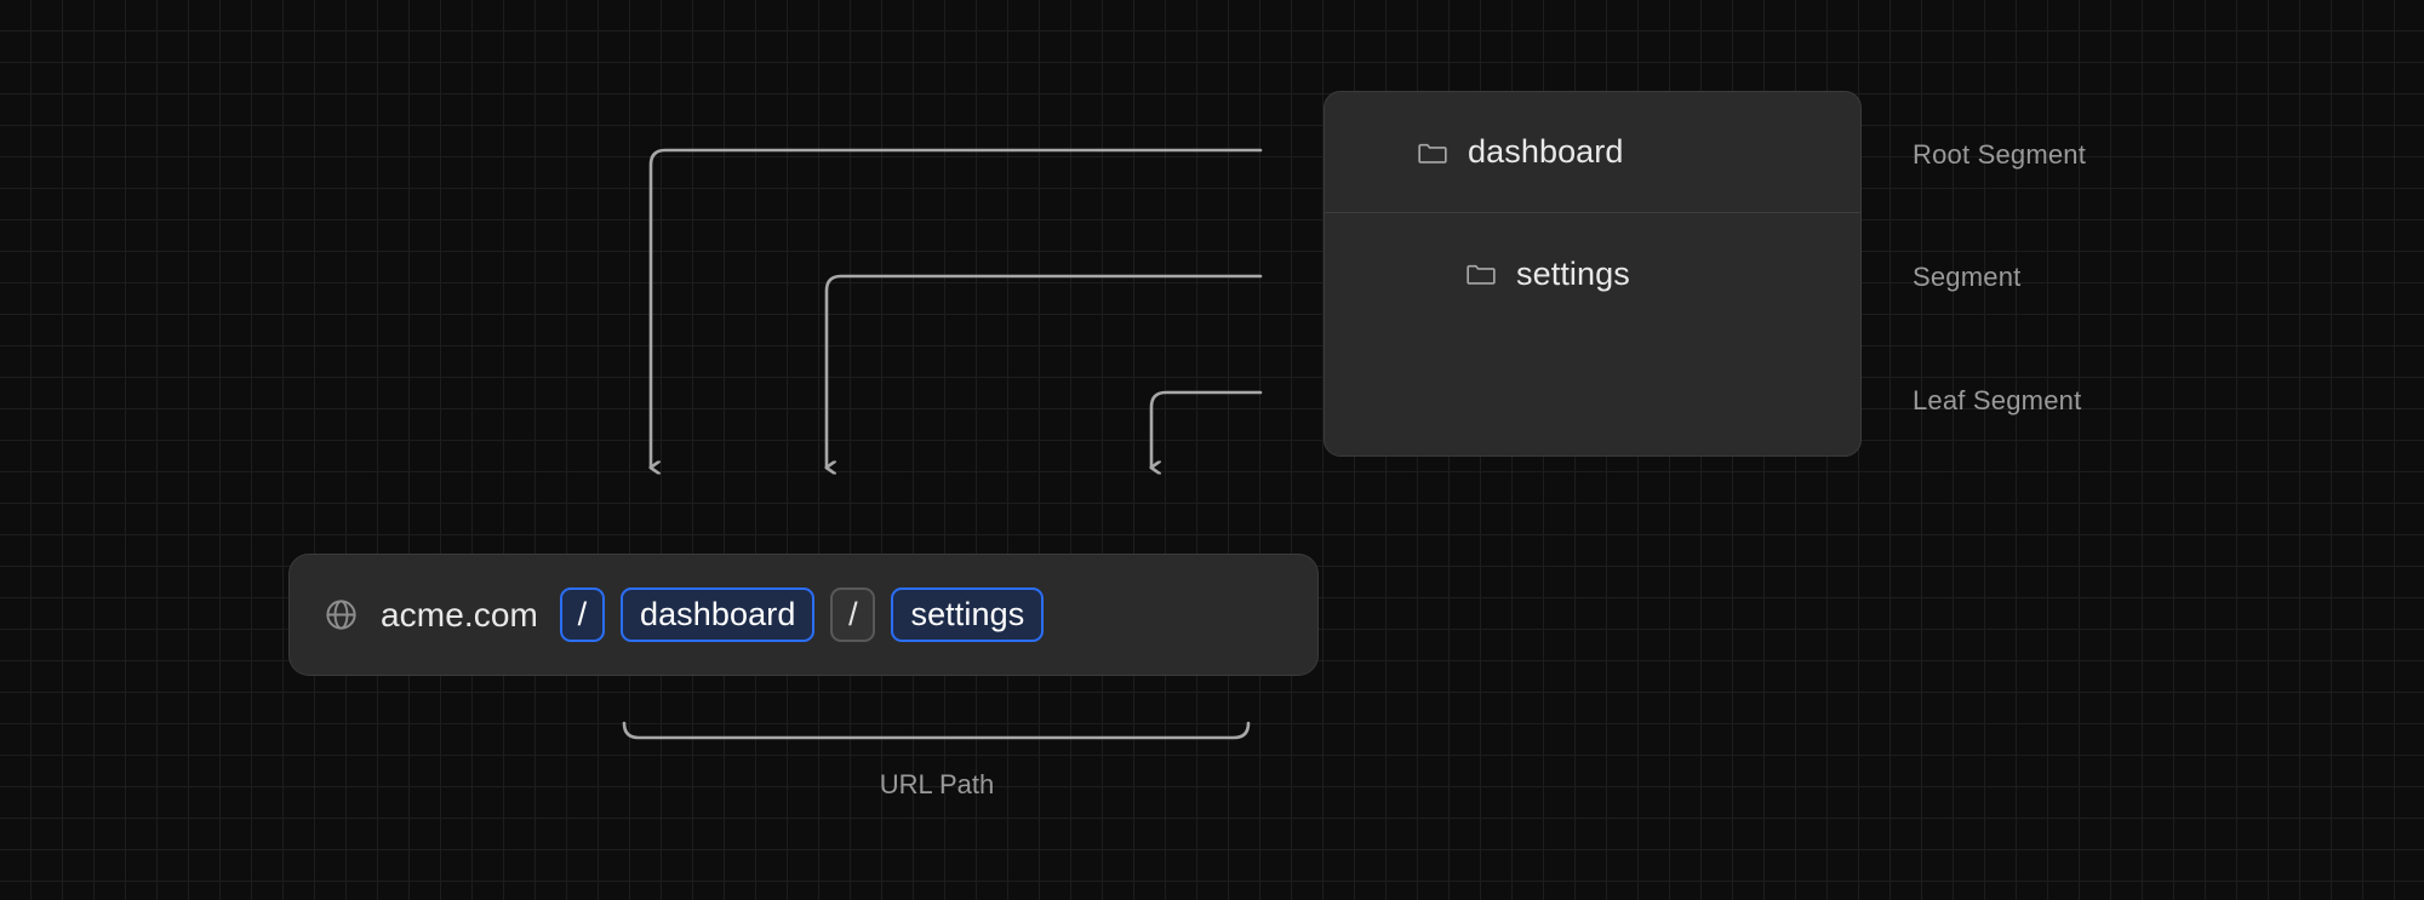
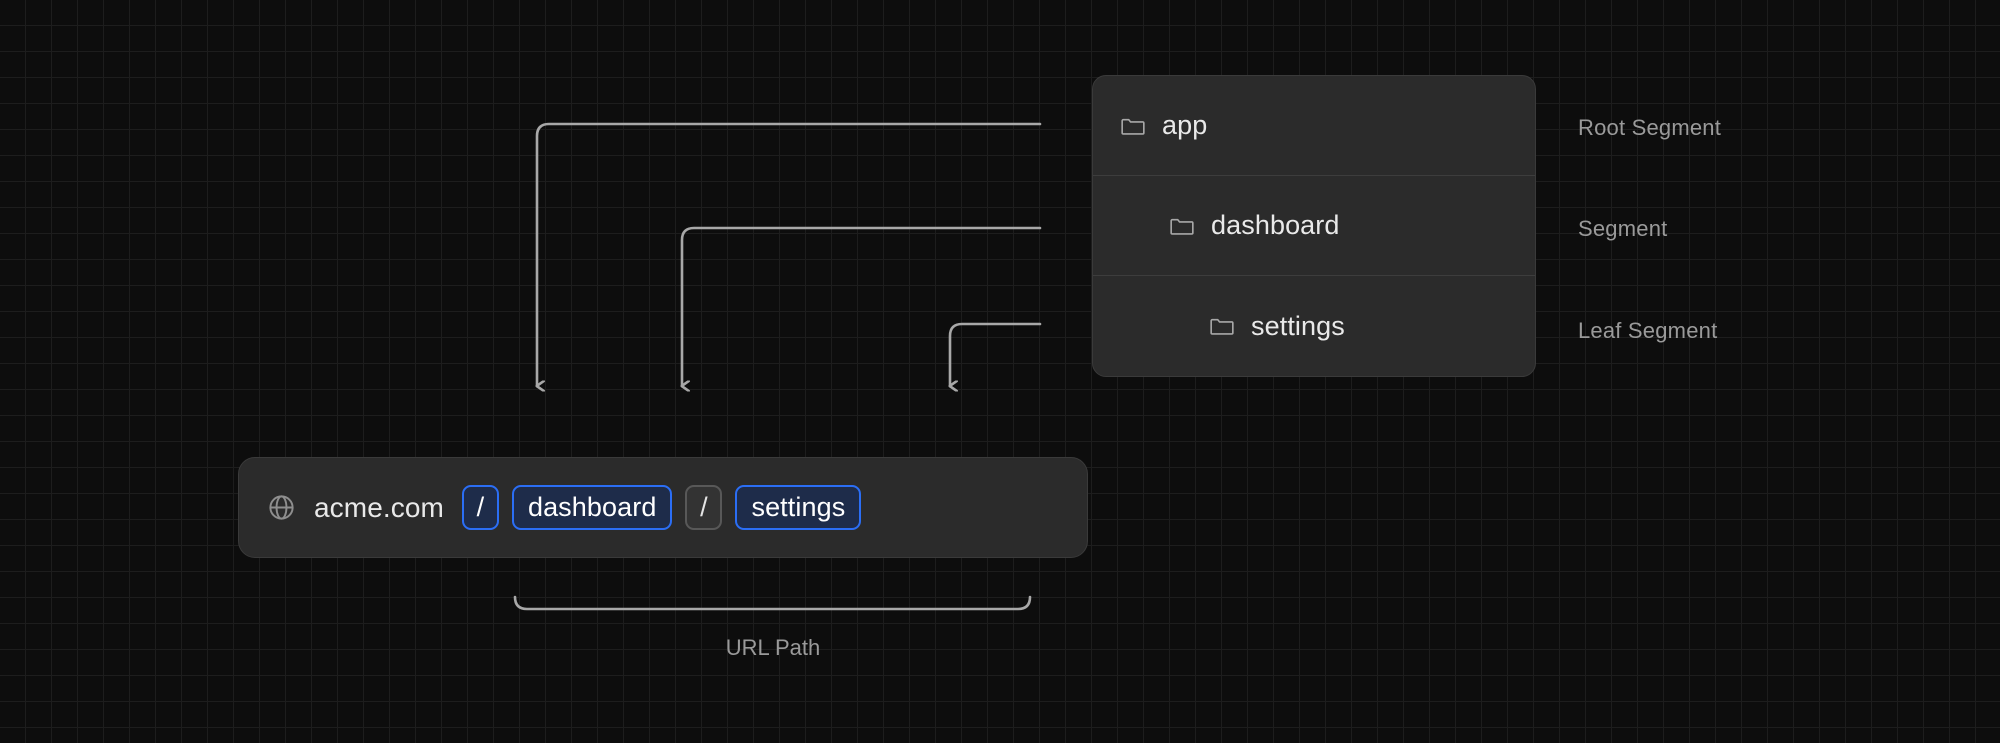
+ app
  dashboard
  settings
  Root Segment
  Segment
  Leaf Segment
  acme.com
  /
  dashboard
  /
  settings
  URL Path
